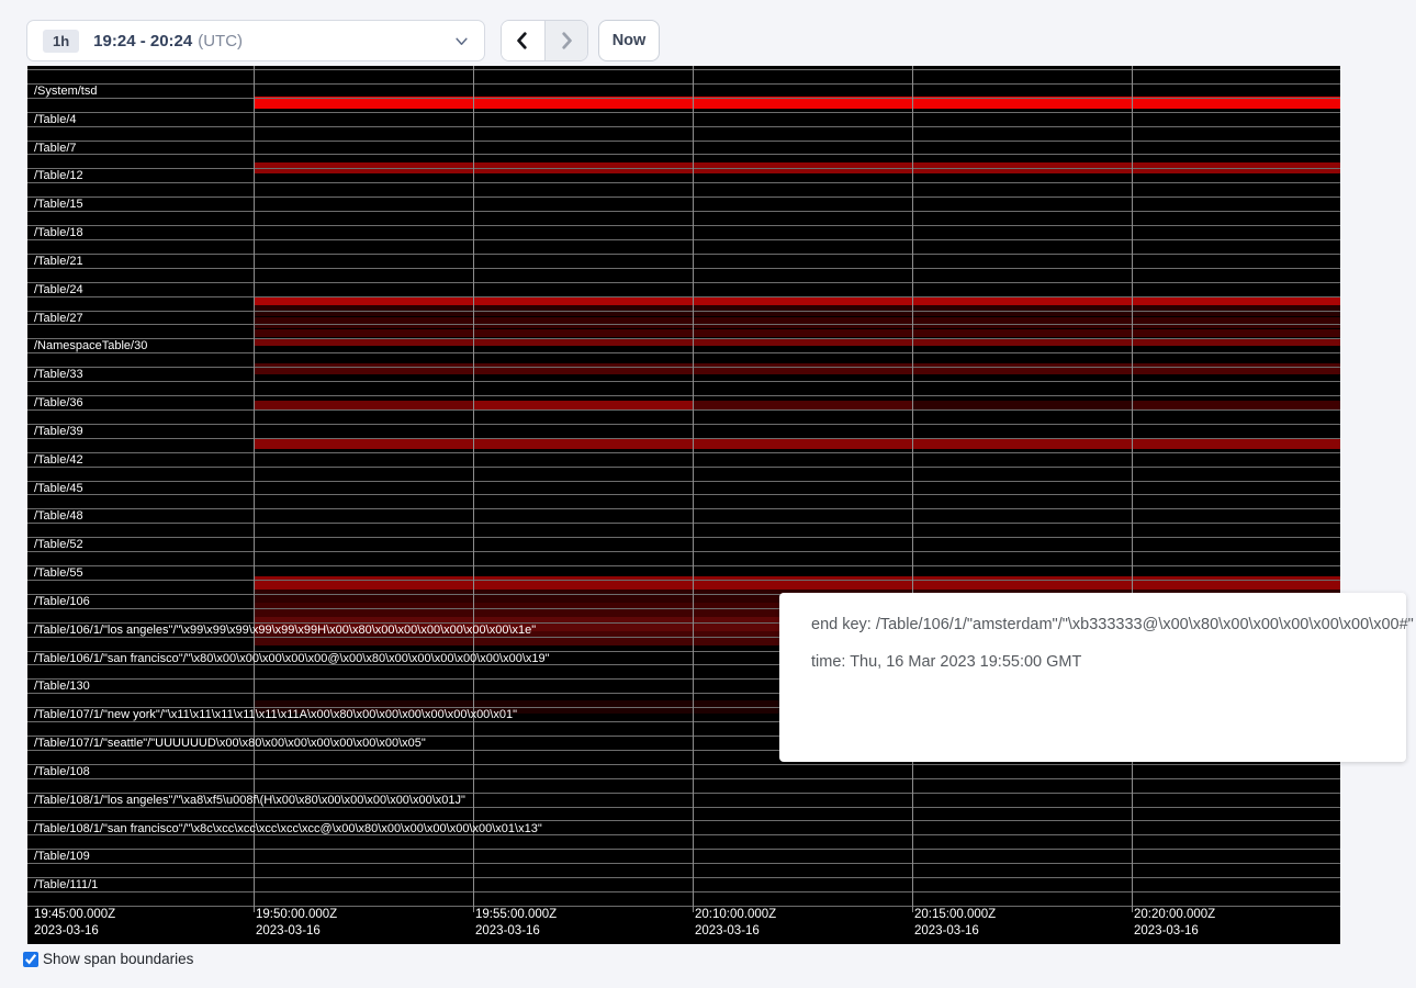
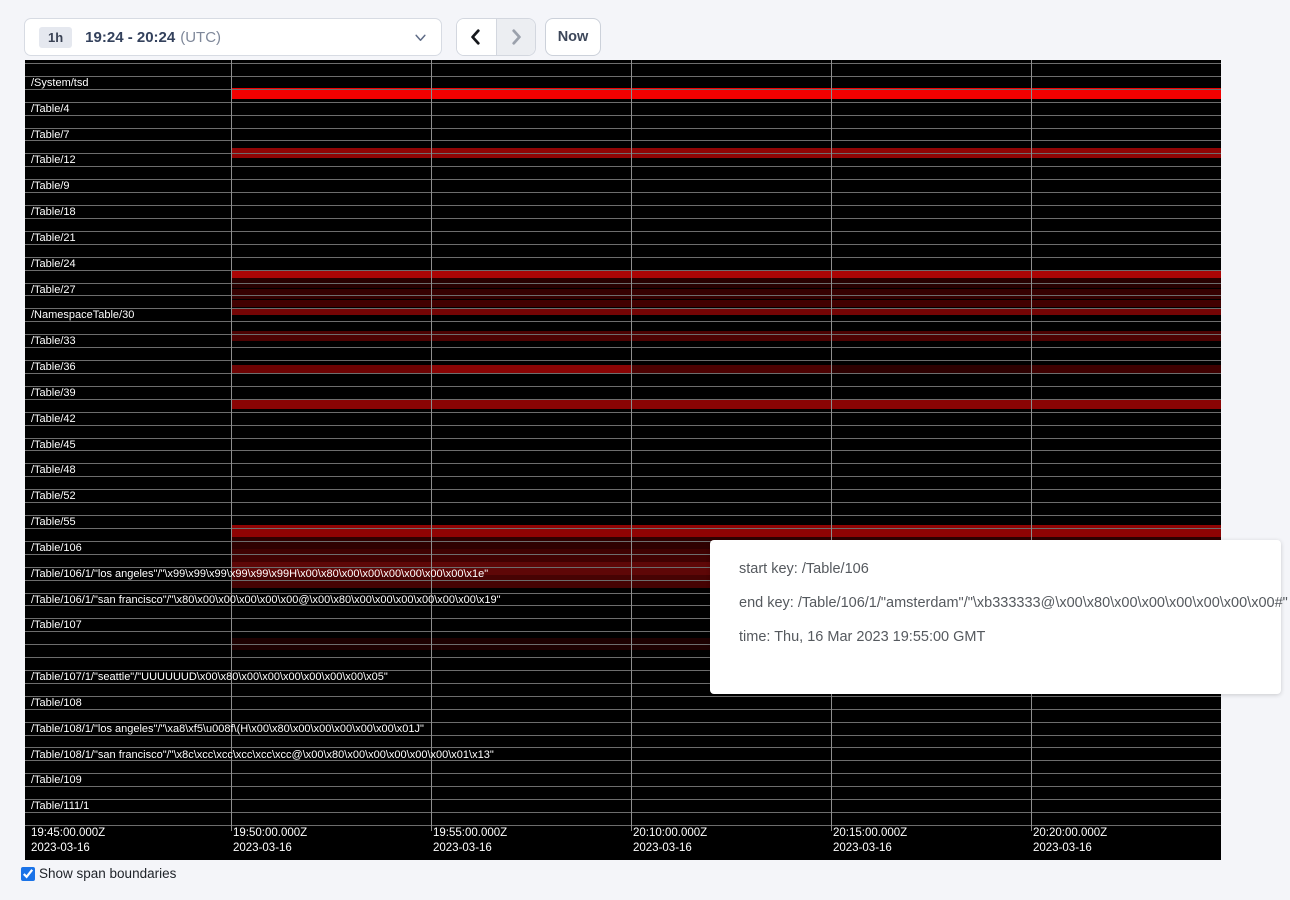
  1h
  19:24 - 20:24
  (UTC)
  Now
  /System/tsd
  /Table/4
  /Table/7
  /Table/12
- /Table/15
+ /Table/9
  /Table/18
  /Table/21
  /Table/24
  /Table/27
  /NamespaceTable/30
  /Table/33
  /Table/36
  /Table/39
  /Table/42
  /Table/45
  /Table/48
  /Table/52
  /Table/55
  /Table/106
  /Table/106/1/"los angeles"/"\x99\x99\x99\x99\x99\x99H\x00\x80\x00\x00\x00\x00\x00\x00\x1e"
  /Table/106/1/"san francisco"/"\x80\x00\x00\x00\x00\x00@\x00\x80\x00\x00\x00\x00\x00\x00\x19"
- /Table/130
+ /Table/107
- /Table/107/1/"new york"/"\x11\x11\x11\x11\x11\x11A\x00\x80\x00\x00\x00\x00\x00\x00\x01"
  /Table/107/1/"seattle"/"UUUUUUD\x00\x80\x00\x00\x00\x00\x00\x00\x05"
  /Table/108
  /Table/108/1/"los angeles"/"\xa8\xf5\u008f\(H\x00\x80\x00\x00\x00\x00\x00\x01J"
  /Table/108/1/"san francisco"/"\x8c\xcc\xcc\xcc\xcc\xcc@\x00\x80\x00\x00\x00\x00\x00\x01\x13"
  /Table/109
  /Table/111/1
  19:45:00.000Z
  2023-03-16
  19:50:00.000Z
  2023-03-16
  19:55:00.000Z
  2023-03-16
  20:10:00.000Z
  2023-03-16
  20:15:00.000Z
  2023-03-16
  20:20:00.000Z
  2023-03-16
+ start key: /Table/106
  end key: /Table/106/1/"amsterdam"/"\xb333333@\x00\x80\x00\x00\x00\x00\x00\x00#"
  time: Thu, 16 Mar 2023 19:55:00 GMT
  Show span boundaries
